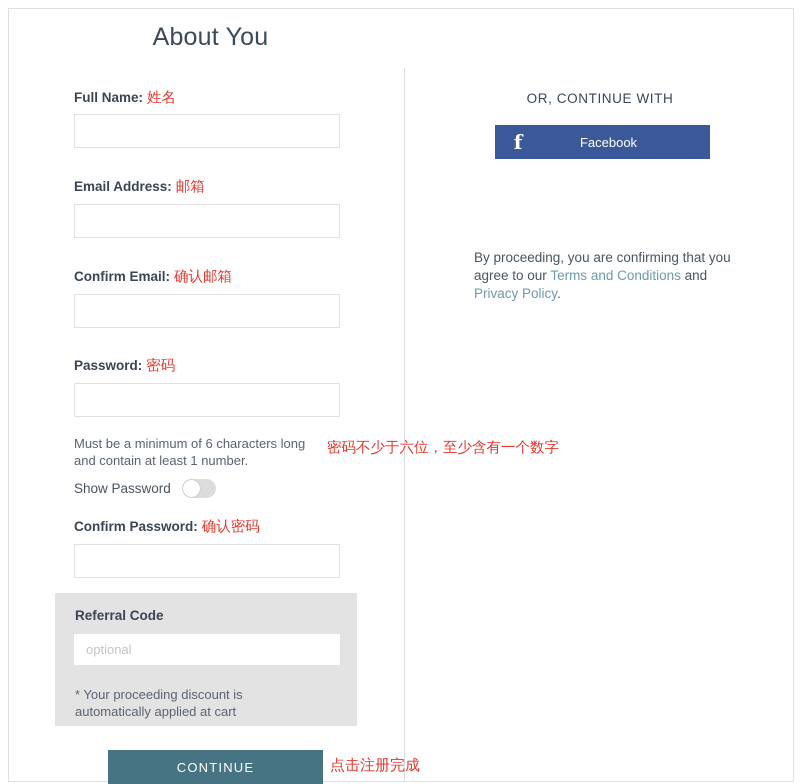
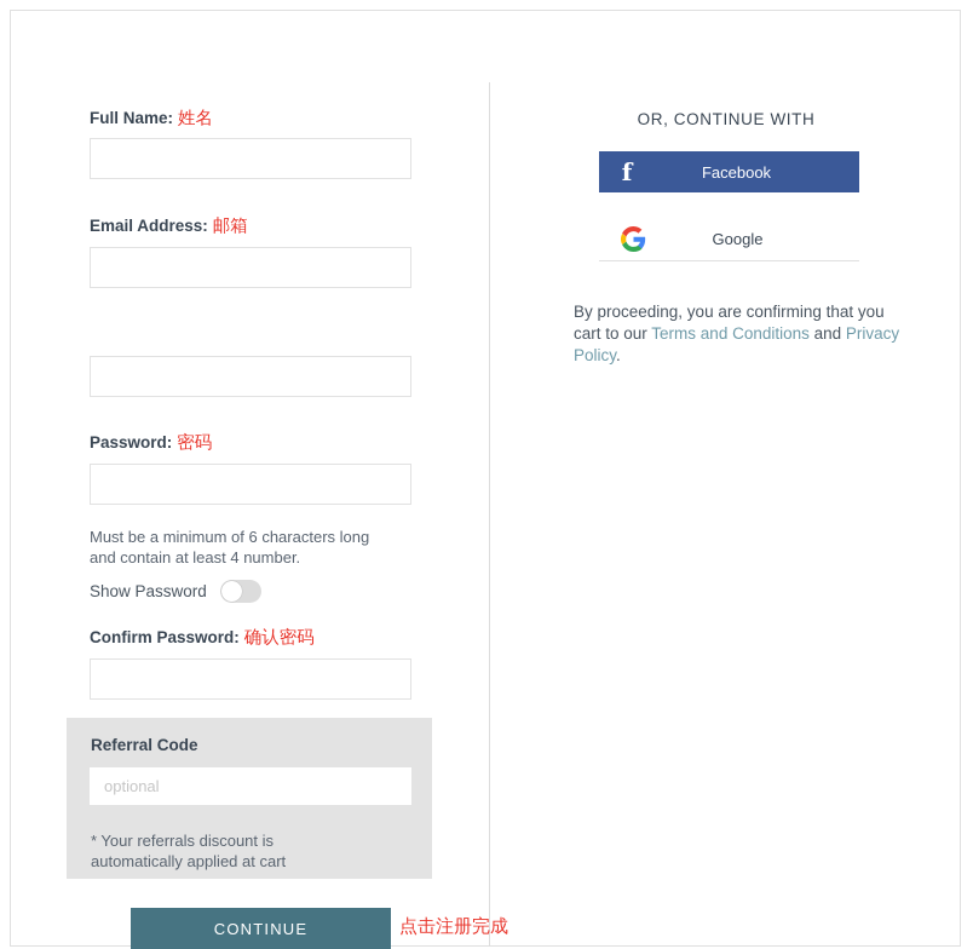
- About You
  Full Name: 姓名
  Email Address: 邮箱
- Confirm Email: 确认邮箱
  Password: 密码
- Must be a minimum of 6 characters long and contain at least 1 number.
+ Must be a minimum of 6 characters long and contain at least 4 number.
- 密码不少于六位，至少含有一个数字
  Show Password
  Confirm Password: 确认密码
  Referral Code
  optional
- * Your proceeding discount is automatically applied at cart
+ * Your referrals discount is automatically applied at cart
  CONTINUE
  点击注册完成
  OR, CONTINUE WITH
  f
  Facebook
+ Google
- By proceeding, you are confirming that you agree to our Terms and Conditions and Privacy Policy.
+ By proceeding, you are confirming that you cart to our Terms and Conditions and Privacy Policy.
